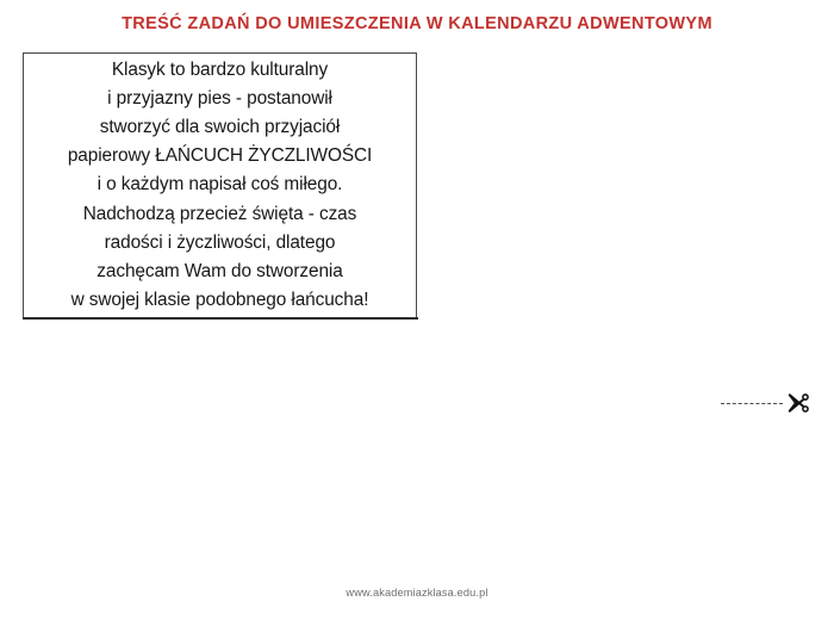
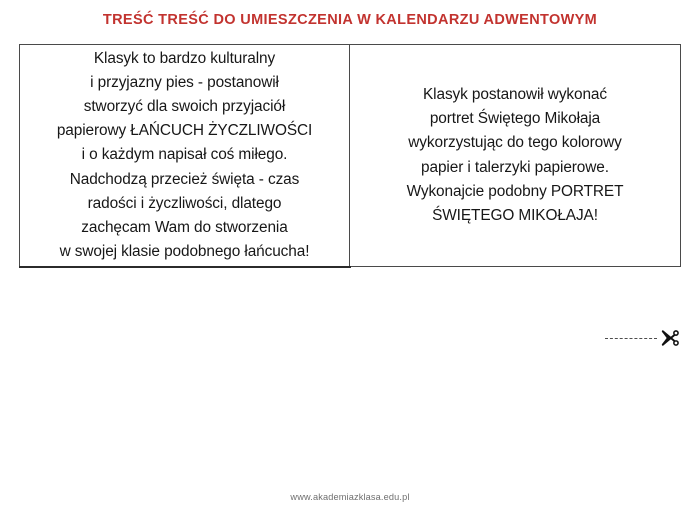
- TREŚĆ ZADAŃ DO UMIESZCZENIA W KALENDARZU ADWENTOWYM
+ TREŚĆ TREŚĆ DO UMIESZCZENIA W KALENDARZU ADWENTOWYM
  Klasyk to bardzo kulturalny
  i przyjazny pies - postanowił
  stworzyć dla swoich przyjaciół
  papierowy ŁAŃCUCH ŻYCZLIWOŚCI
  i o każdym napisał coś miłego.
  Nadchodzą przecież święta - czas
  radości i życzliwości, dlatego
  zachęcam Wam do stworzenia
  w swojej klasie podobnego łańcucha!
+ Klasyk postanowił wykonać
+ portret Świętego Mikołaja
+ wykorzystując do tego kolorowy
+ papier i talerzyki papierowe.
+ Wykonajcie podobny PORTRET
+ ŚWIĘTEGO MIKOŁAJA!
  www.akademiazklasa.edu.pl
